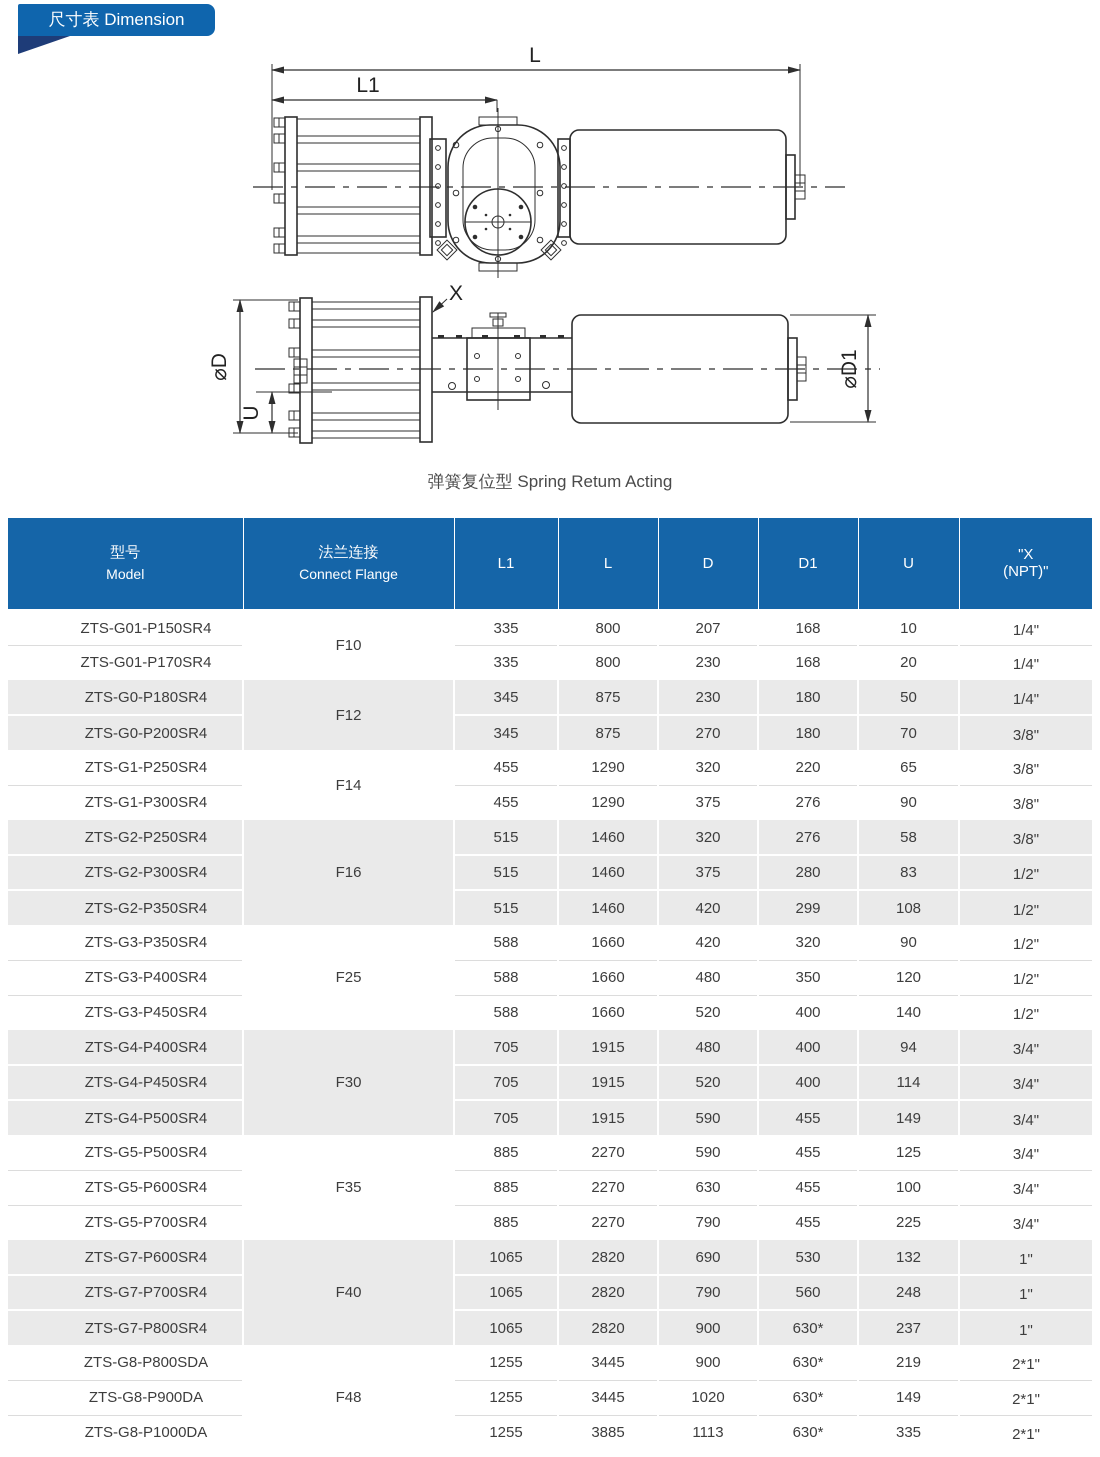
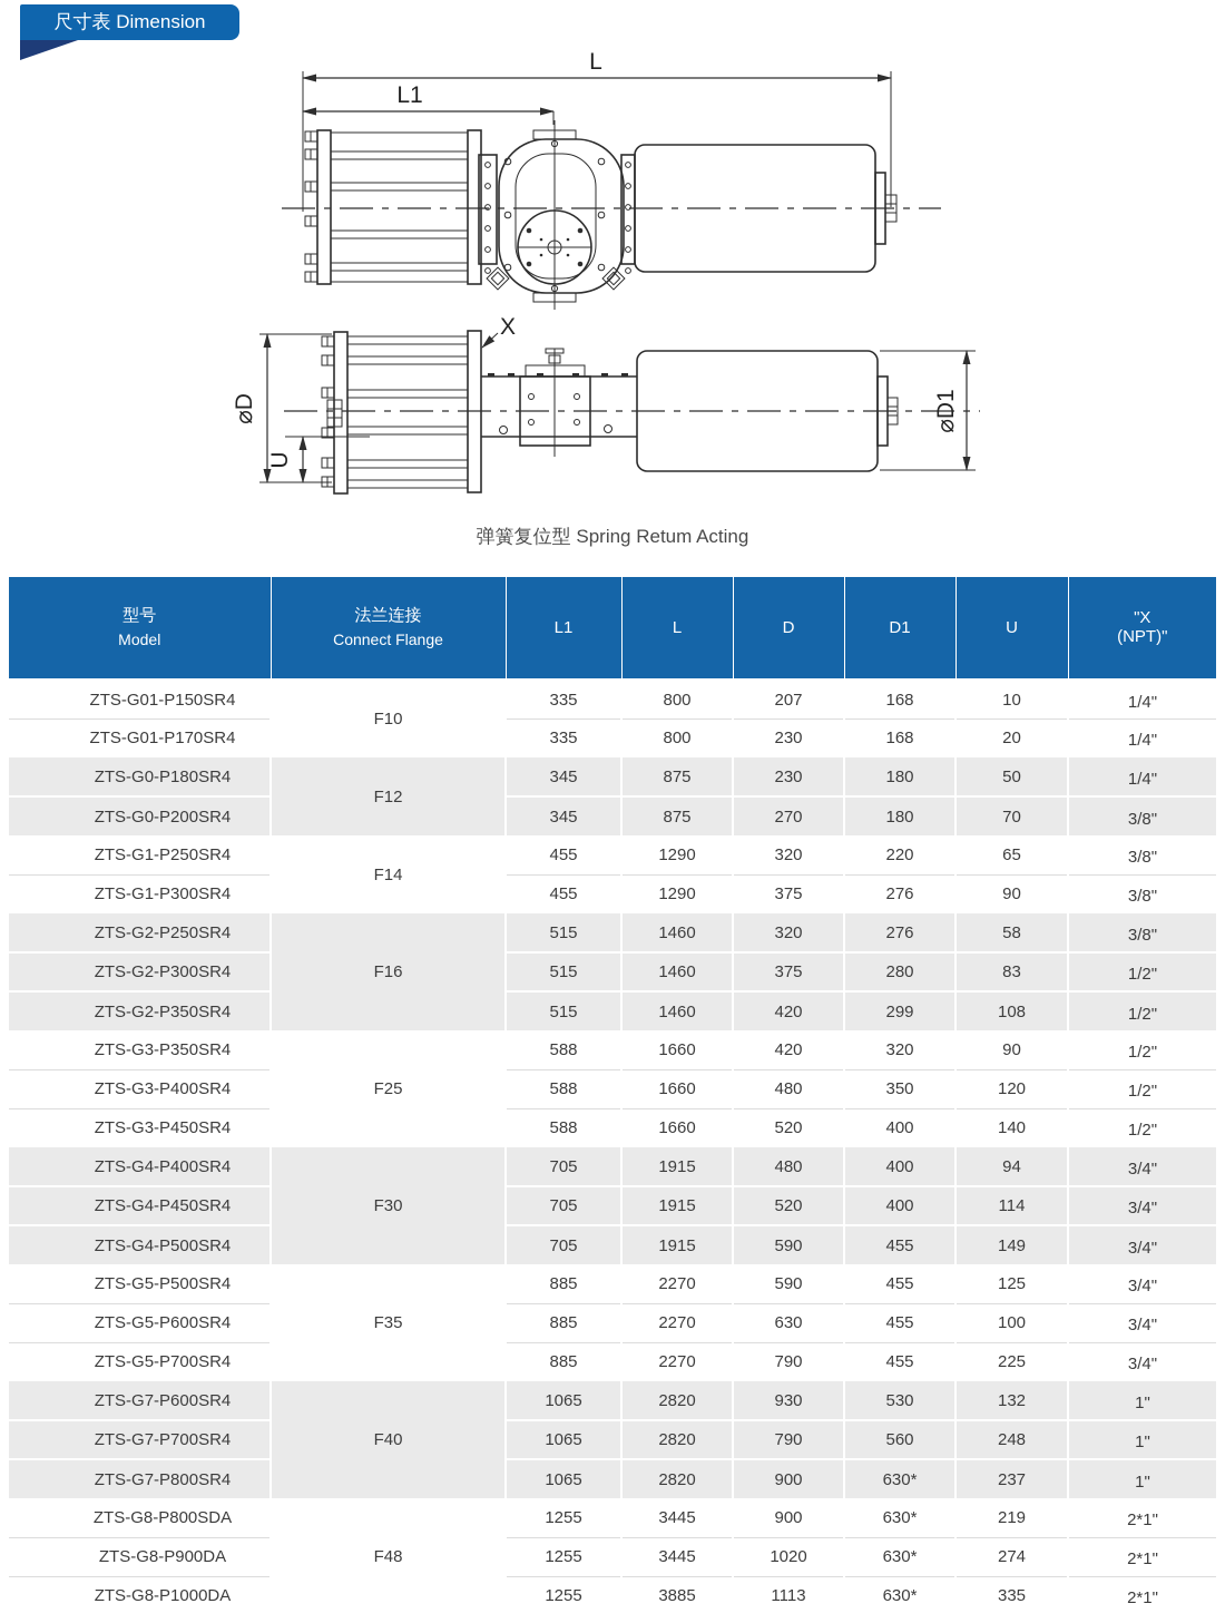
  尺寸表 Dimension
  L
  L1
  X
  弹簧复位型 Spring Retum Acting
  型号 Model	法兰连接 Connect Flange	L1	L	D	D1	U	"X (NPT)"
  ZTS-G01-P150SR4	F10	335	800	207	168	10	1/4"
  ZTS-G01-P170SR4	335	800	230	168	20	1/4"
  ZTS-G0-P180SR4	F12	345	875	230	180	50	1/4"
  ZTS-G0-P200SR4	345	875	270	180	70	3/8"
  ZTS-G1-P250SR4	F14	455	1290	320	220	65	3/8"
  ZTS-G1-P300SR4	455	1290	375	276	90	3/8"
  ZTS-G2-P250SR4	F16	515	1460	320	276	58	3/8"
  ZTS-G2-P300SR4	515	1460	375	280	83	1/2"
  ZTS-G2-P350SR4	515	1460	420	299	108	1/2"
  ZTS-G3-P350SR4	F25	588	1660	420	320	90	1/2"
  ZTS-G3-P400SR4	588	1660	480	350	120	1/2"
  ZTS-G3-P450SR4	588	1660	520	400	140	1/2"
  ZTS-G4-P400SR4	F30	705	1915	480	400	94	3/4"
  ZTS-G4-P450SR4	705	1915	520	400	114	3/4"
  ZTS-G4-P500SR4	705	1915	590	455	149	3/4"
  ZTS-G5-P500SR4	F35	885	2270	590	455	125	3/4"
  ZTS-G5-P600SR4	885	2270	630	455	100	3/4"
  ZTS-G5-P700SR4	885	2270	790	455	225	3/4"
- ZTS-G7-P600SR4	F40	1065	2820	690	530	132	1"
+ ZTS-G7-P600SR4	F40	1065	2820	930	530	132	1"
  ZTS-G7-P700SR4	1065	2820	790	560	248	1"
  ZTS-G7-P800SR4	1065	2820	900	630*	237	1"
  ZTS-G8-P800SDA	F48	1255	3445	900	630*	219	2*1"
- ZTS-G8-P900DA	1255	3445	1020	630*	149	2*1"
+ ZTS-G8-P900DA	1255	3445	1020	630*	274	2*1"
  ZTS-G8-P1000DA	1255	3885	1113	630*	335	2*1"
